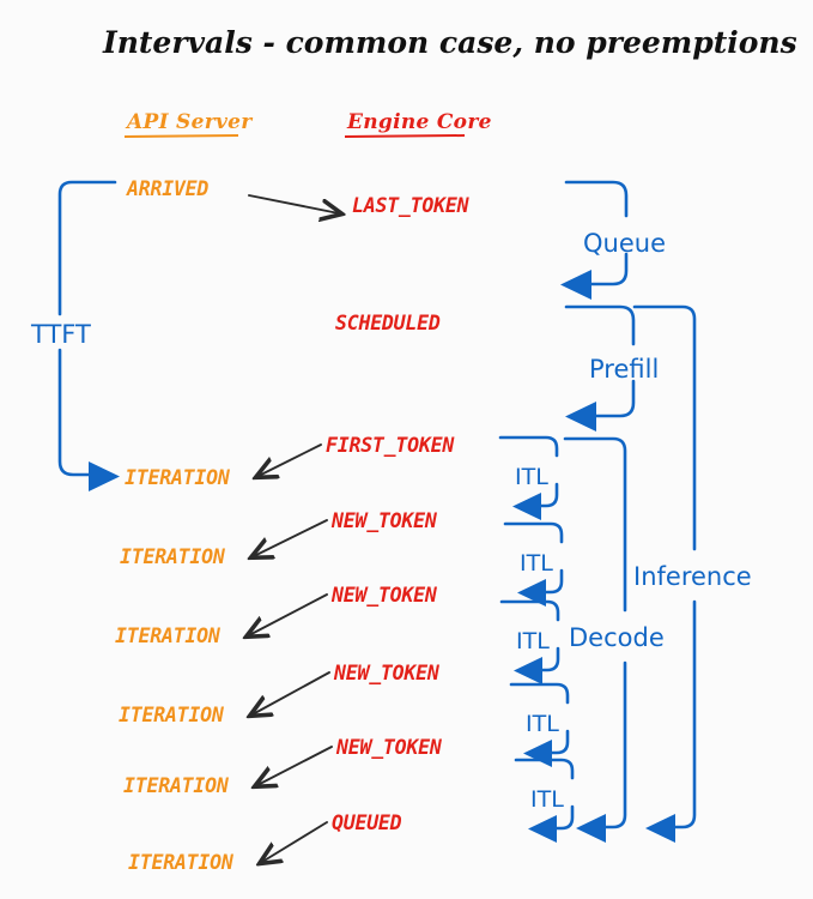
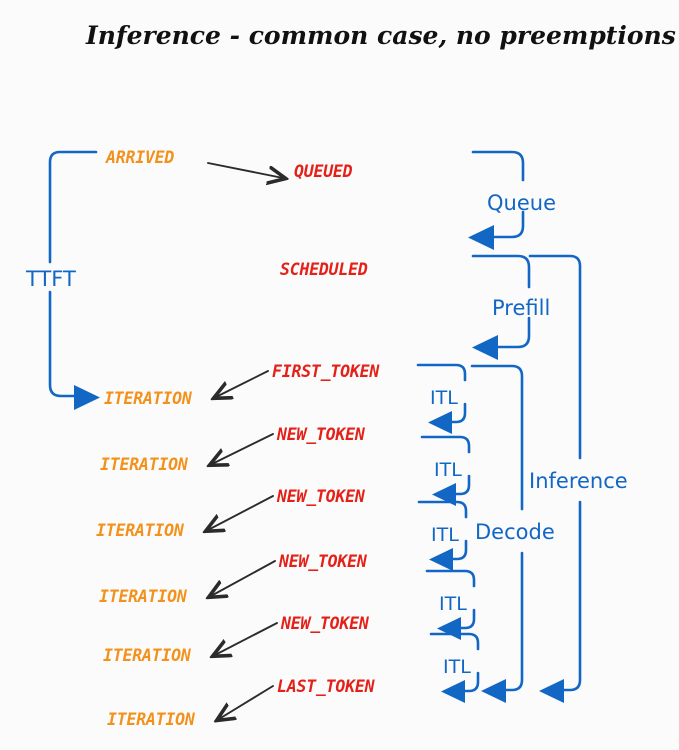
- Intervals - common case, no preemptions
+ Inference - common case, no preemptions
- API Server
- Engine Core
  ARRIVED
  ITERATION
  ITERATION
  ITERATION
  ITERATION
  ITERATION
  ITERATION
- LAST_TOKEN
+ QUEUED
  SCHEDULED
  FIRST_TOKEN
  NEW_TOKEN
  NEW_TOKEN
  NEW_TOKEN
  NEW_TOKEN
- QUEUED
+ LAST_TOKEN
  TTFT
  Queue
  Prefill
  ITL
  ITL
  ITL
  ITL
  ITL
  Decode
  Inference
